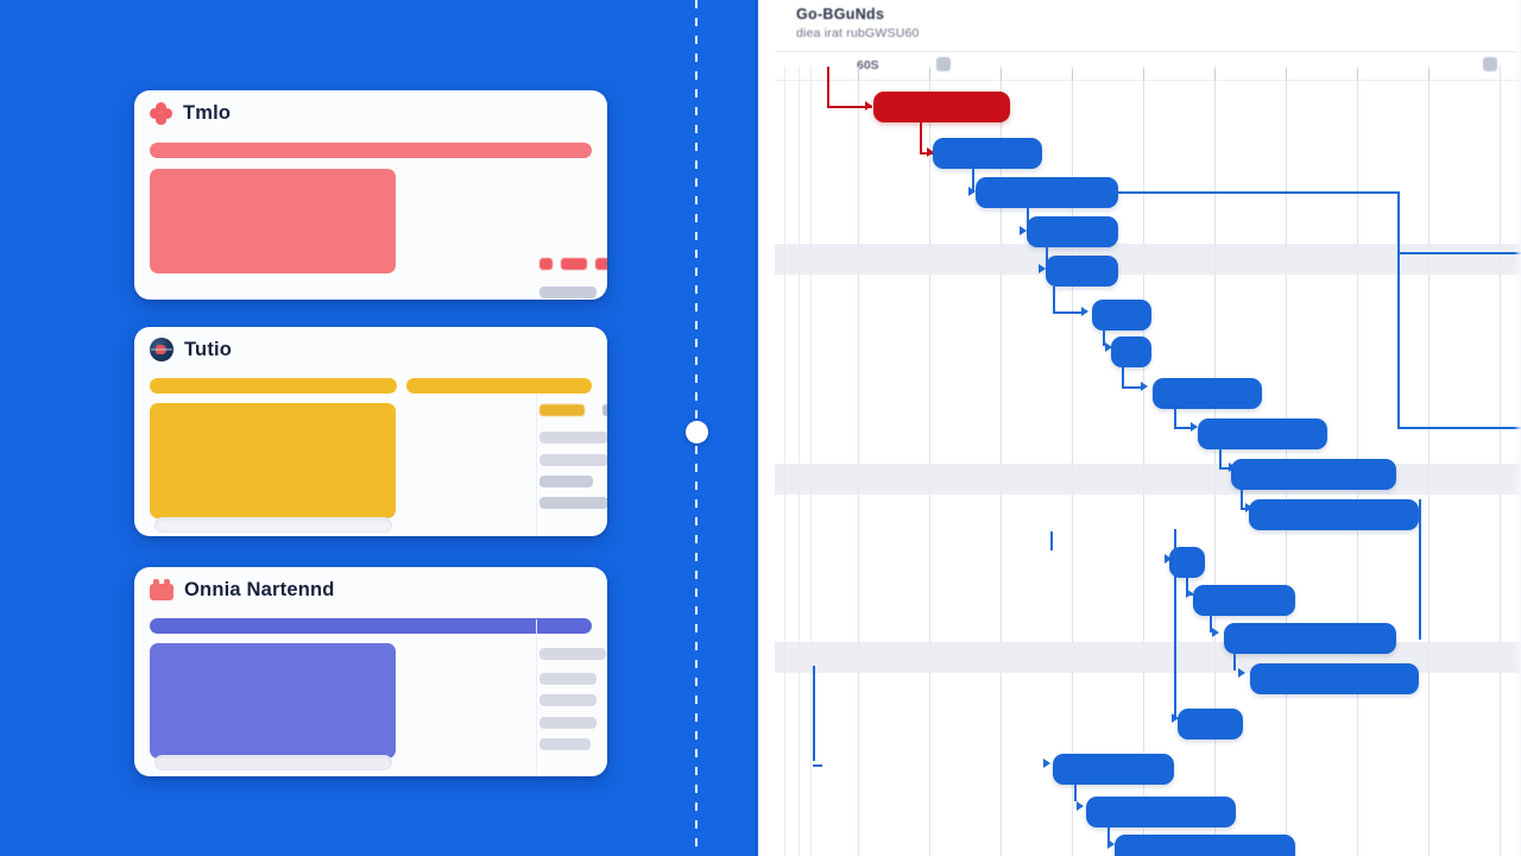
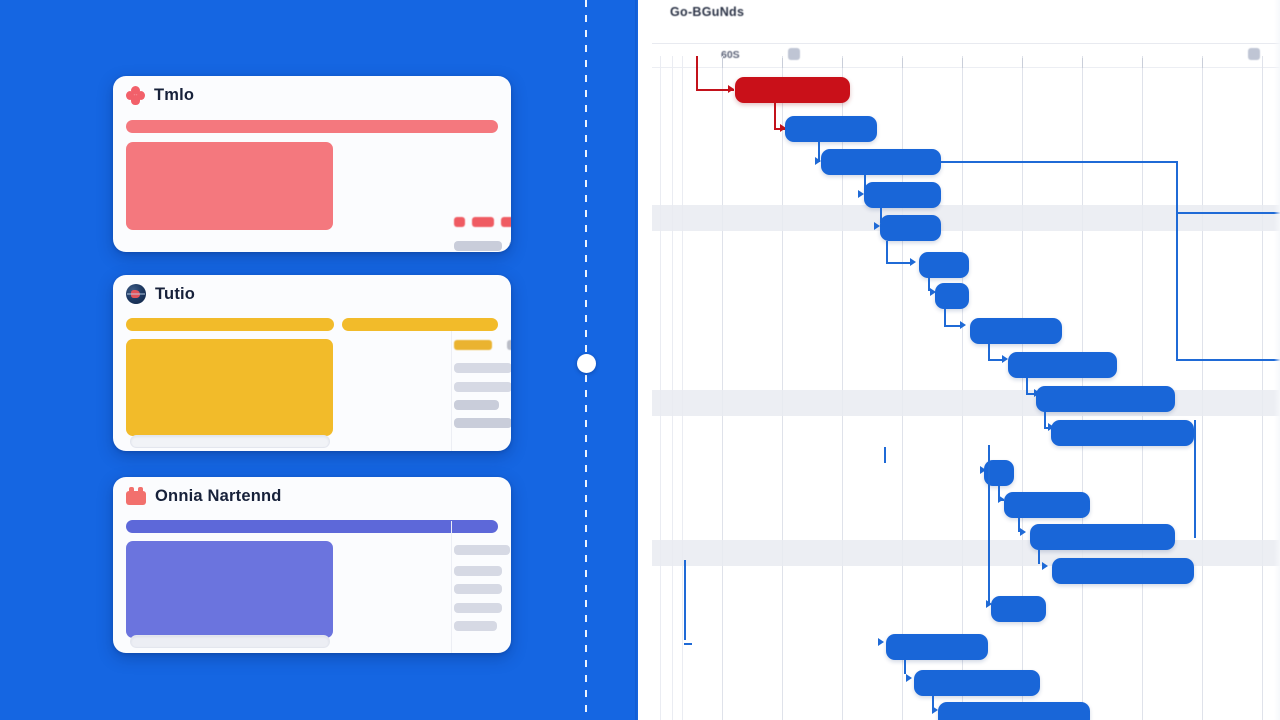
  Tmlo
  Tutio
  Onnia Nartennd
  Go-BGuNds
- diea irat rubGWSU60
  60S
